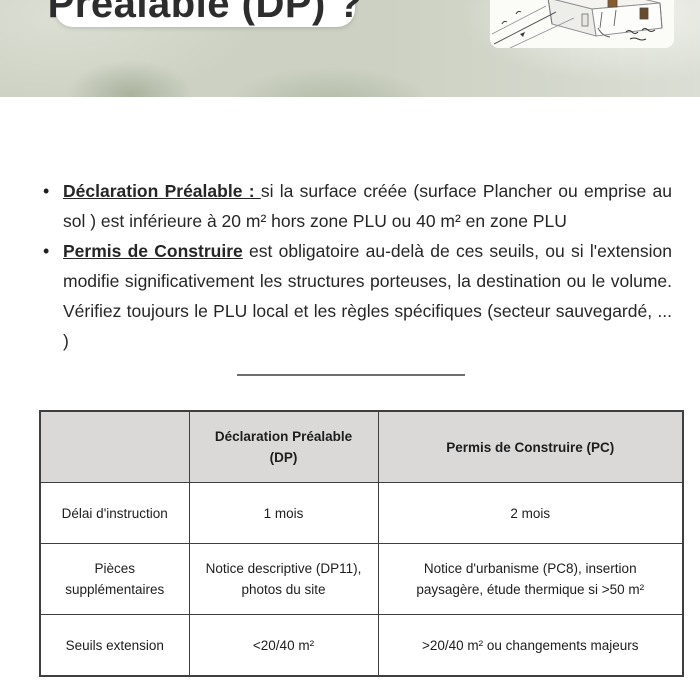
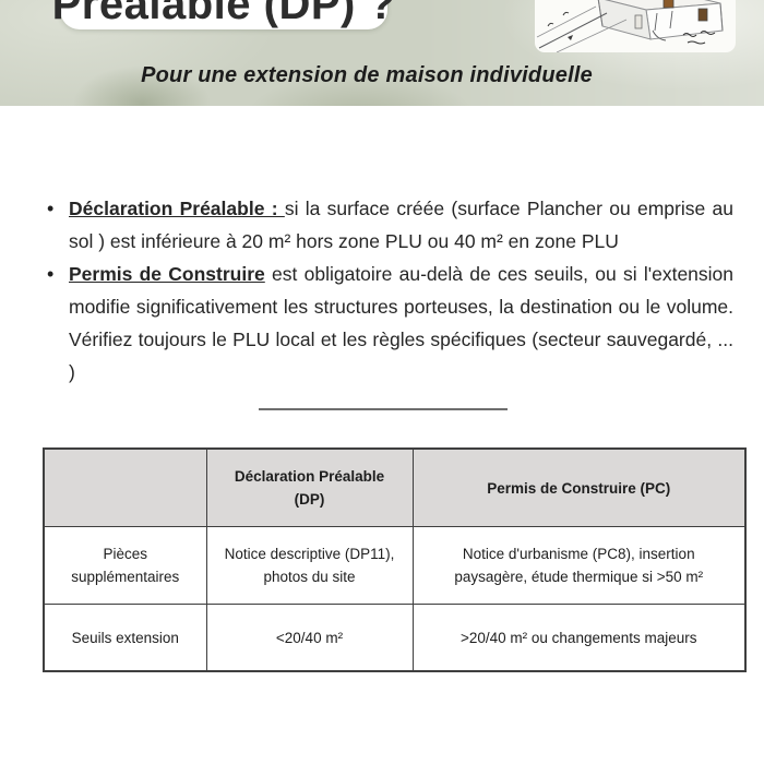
  Préalable (DP) ?
+ Pour une extension de maison individuelle
  Déclaration Préalable : si la surface créée (surface Plancher ou emprise au sol ) est inférieure à 20 m² hors zone PLU ou 40 m² en zone PLU
  Permis de Construire est obligatoire au-delà de ces seuils, ou si l'extension modifie significativement les structures porteuses, la destination ou le volume. Vérifiez toujours le PLU local et les règles spécifiques (secteur sauvegardé, ... )
  	Déclaration Préalable (DP)	Permis de Construire (PC)
- Délai d'instruction	1 mois	2 mois
  Pièces supplémentaires	Notice descriptive (DP11), photos du site	Notice d'urbanisme (PC8), insertion paysagère, étude thermique si >50 m²
  Seuils extension	<20/40 m²	>20/40 m² ou changements majeurs
